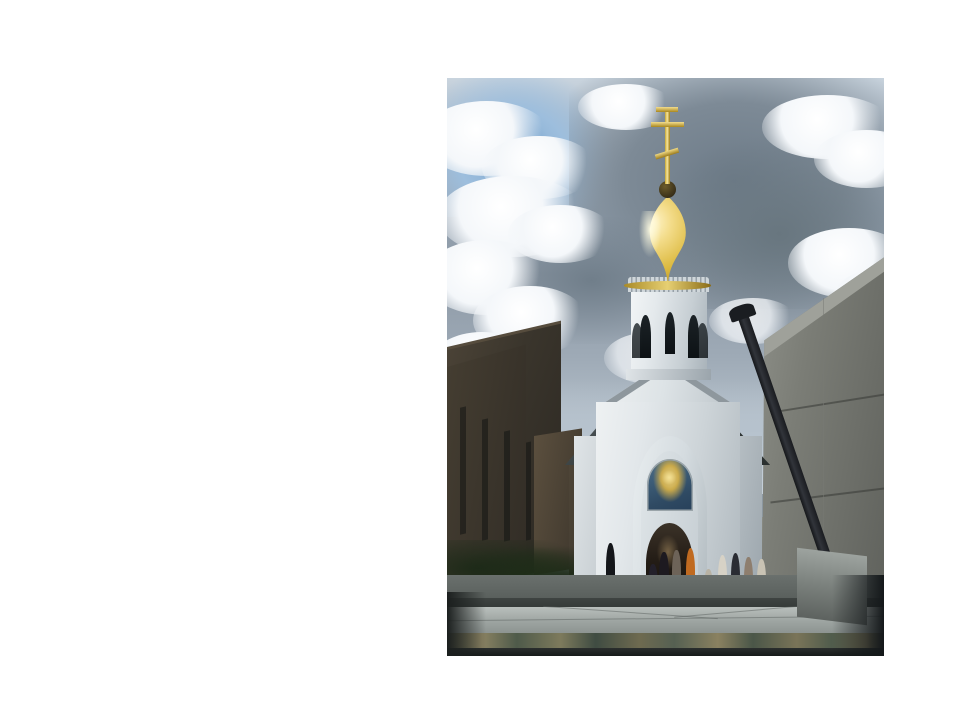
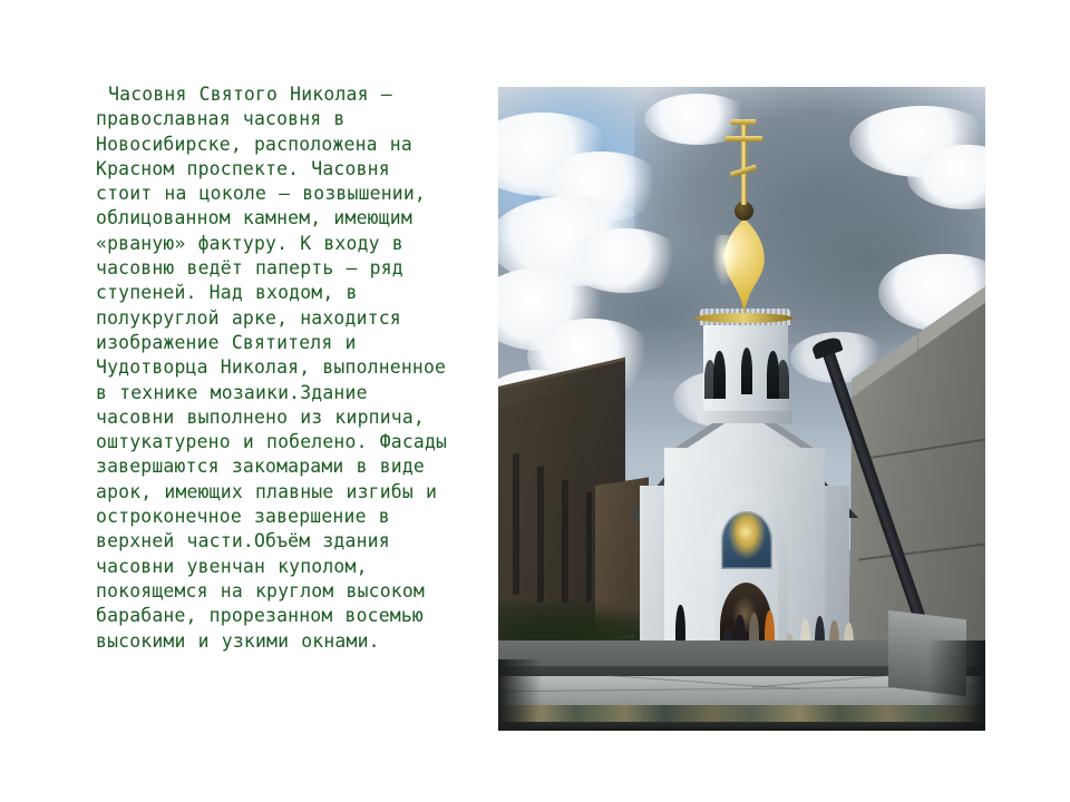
+ Часовня Святого Николая —православная часовня в Новосибирске, расположена на Красном проспекте. Часовня стоит на цоколе — возвышении, облицованном камнем, имеющим «рваную» фактуру. К входу в часовню ведёт паперть — ряд ступеней. Над входом, в полукруглой арке, находится изображение Святителя и Чудотворца Николая, выполненное в технике мозаики.Здание часовни выполнено из кирпича, оштукатурено и побелено. Фасады завершаются закомарами в виде арок, имеющих плавные изгибы и остроконечное завершение в верхней части.Объём здания часовни увенчан куполом, покоящемся на круглом высоком барабане, прорезанном восемью высокими и узкими окнами.
